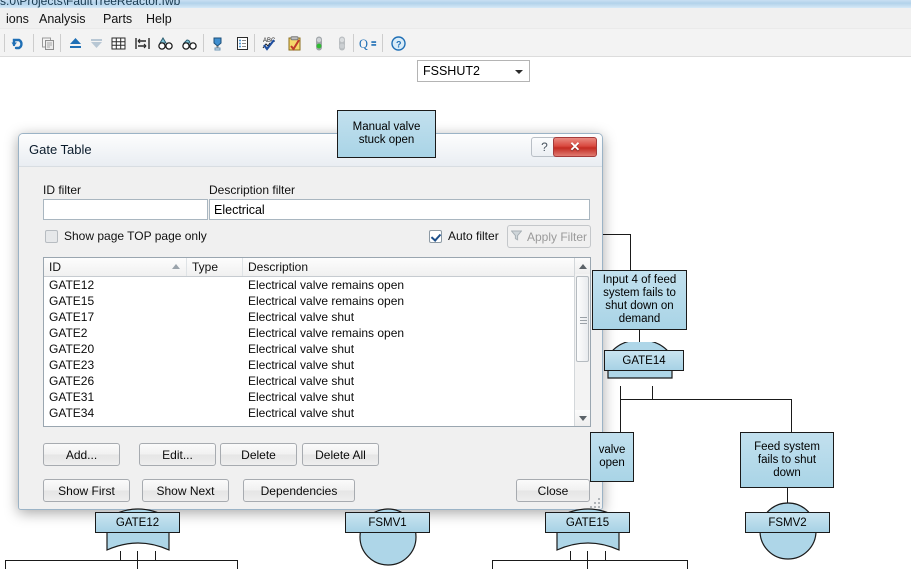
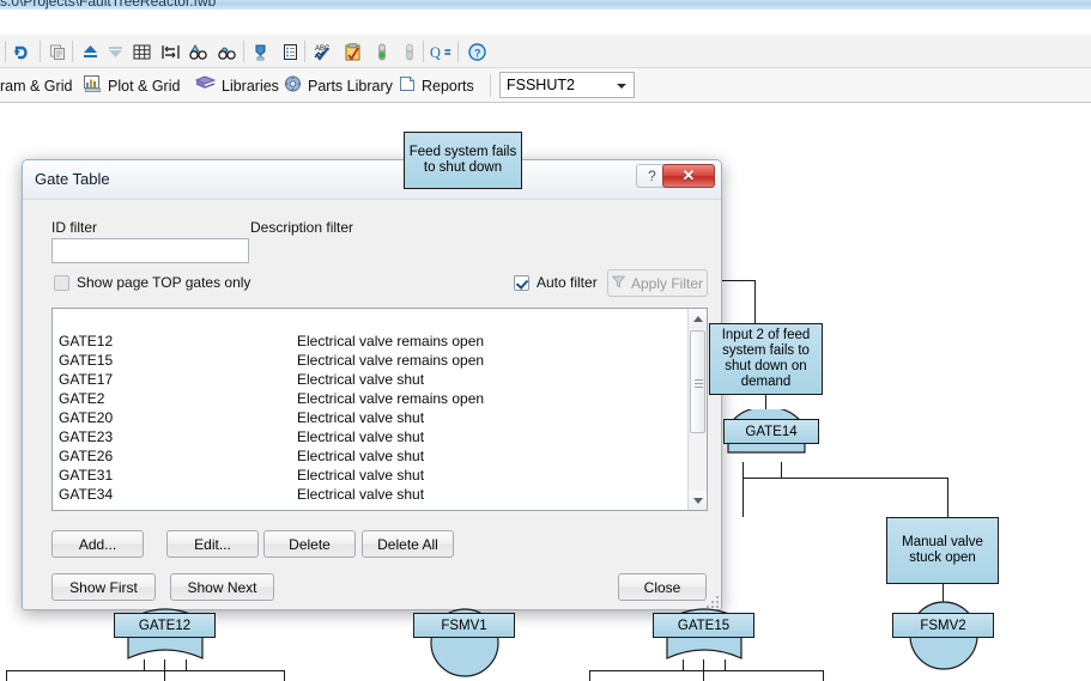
  s.0\Projects\FaultTreeReactor.fwb
- ions
- Analysis
- Parts
- Help
  Q
  ?
+ ram & Grid
+ Plot & Grid
+ Libraries
+ Parts Library
+ Reports
  FSSHUT2
- Manual valve stuck open
+ Feed system fails to shut down
- Input 4 of feed system fails to shut down on demand
+ Input 2 of feed system fails to shut down on demand
  GATE14
- valve open
- Feed system fails to shut down
+ Manual valve stuck open
  FSMV2
  GATE12
  FSMV1
  GATE15
  Gate Table
  ?
  ✕
  ID filter
  Description filter
- Electrical
- Show page TOP page only
+ Show page TOP gates only
  Auto filter
  Apply Filter
- ID
- Type
- Description
  GATE12
  Electrical valve remains open
  GATE15
  Electrical valve remains open
  GATE17
  Electrical valve shut
  GATE2
  Electrical valve remains open
  GATE20
  Electrical valve shut
  GATE23
  Electrical valve shut
  GATE26
  Electrical valve shut
  GATE31
  Electrical valve shut
  GATE34
  Electrical valve shut
  Add...
  Edit...
  Delete
  Delete All
  Show First
  Show Next
- Dependencies
  Close
